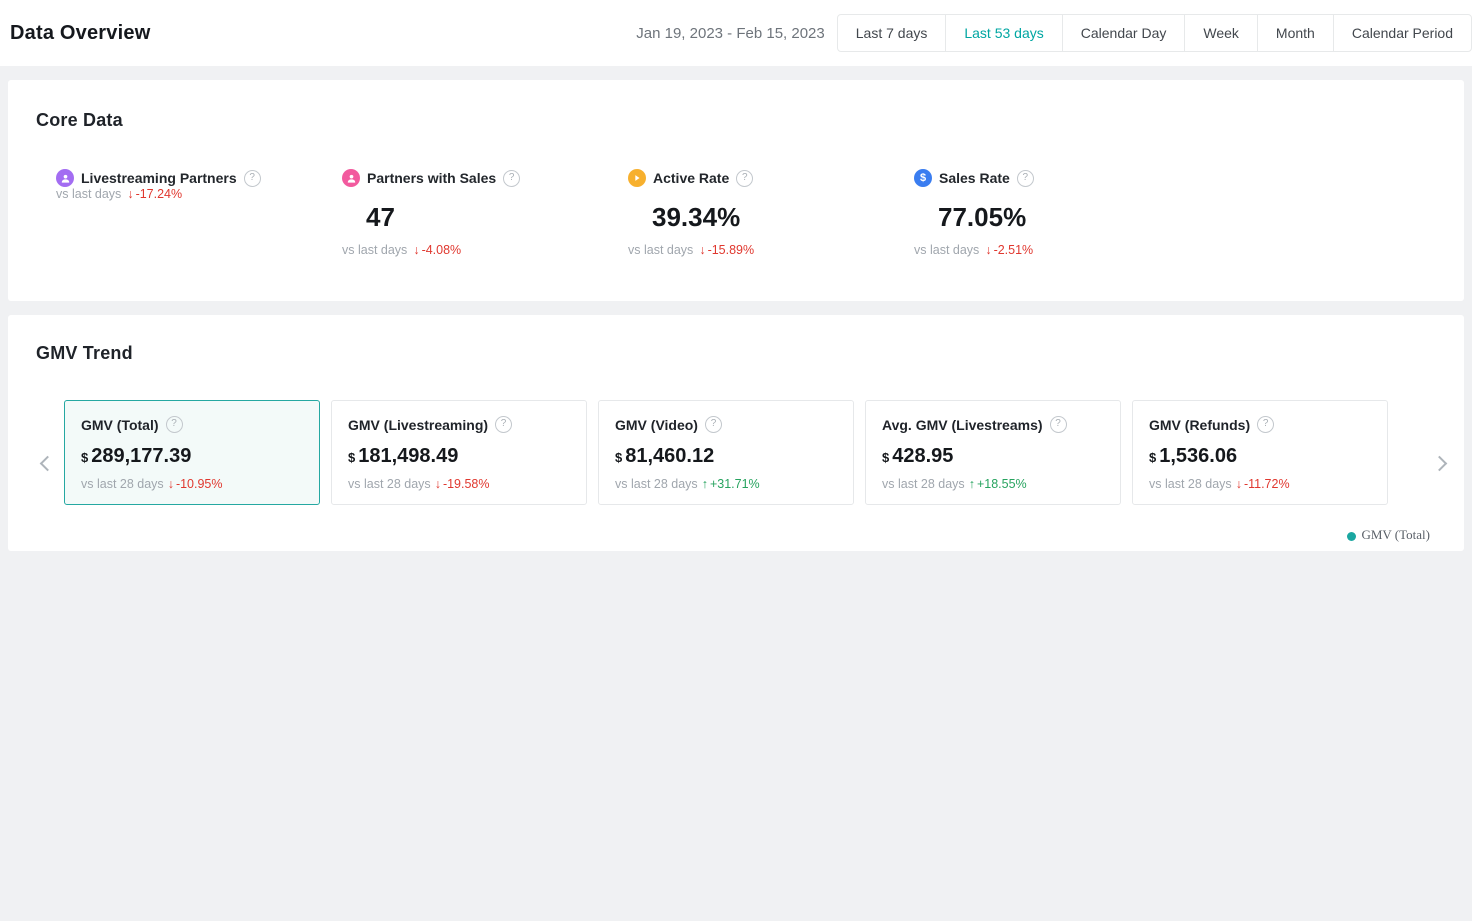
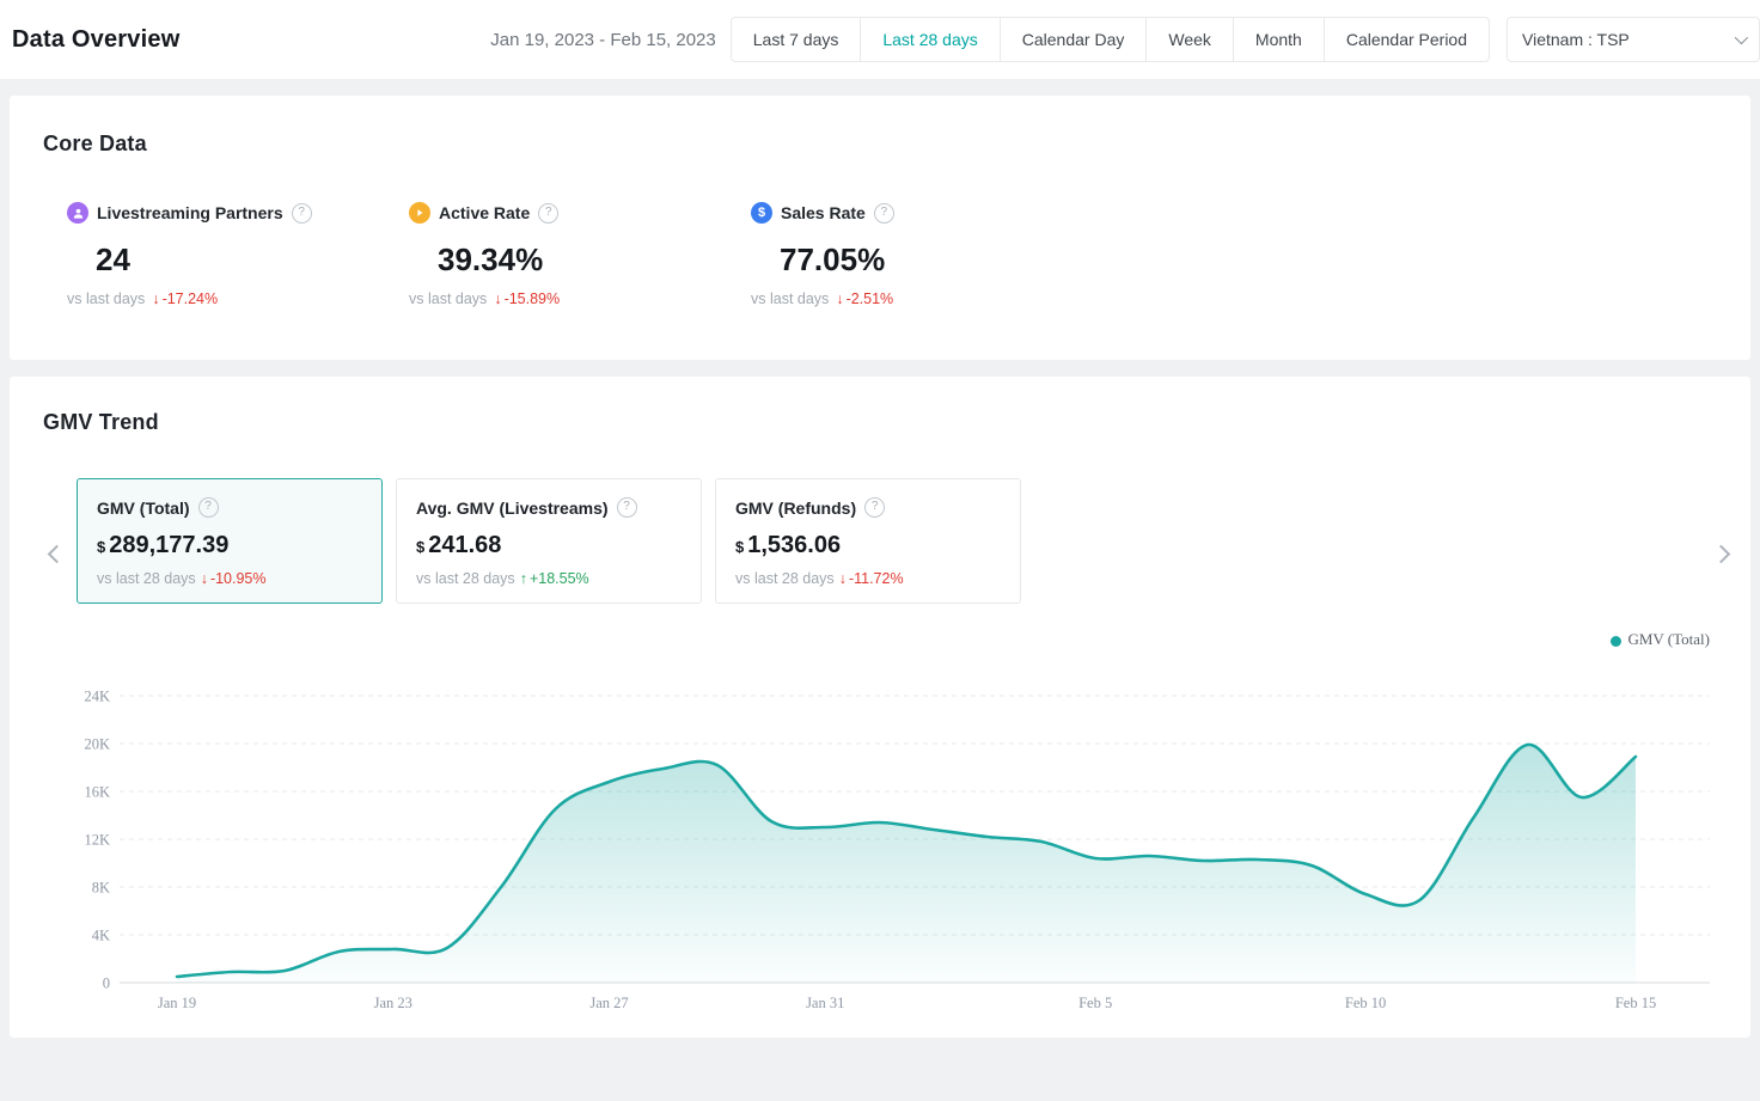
  Data Overview
  Jan 19, 2023 - Feb 15, 2023
  Last 7 days
- Last 53 days
+ Last 28 days
  Calendar Day
  Week
  Month
  Calendar Period
+ Vietnam : TSP
  Core Data
  Livestreaming Partners
+ 24
  vs last days -17.24%
- Partners with Sales
- 47
- vs last days -4.08%
  Active Rate
  39.34%
  vs last days -15.89%
  Sales Rate
  77.05%
  vs last days -2.51%
  GMV Trend
  GMV (Total)
  $ 289,177.39
  vs last 28 days -10.95%
- GMV (Livestreaming)
- $ 181,498.49
- vs last 28 days -19.58%
- GMV (Video)
- $ 81,460.12
- vs last 28 days +31.71%
  Avg. GMV (Livestreams)
- $ 428.95
+ $ 241.68
  vs last 28 days +18.55%
  GMV (Refunds)
  $ 1,536.06
  vs last 28 days -11.72%
  GMV (Total)
+ 0
+ 4K
+ 8K
+ 12K
+ 16K
+ 20K
+ 24K
+ Jan 19
+ Jan 23
+ Jan 27
+ Jan 31
+ Feb 5
+ Feb 10
+ Feb 15
